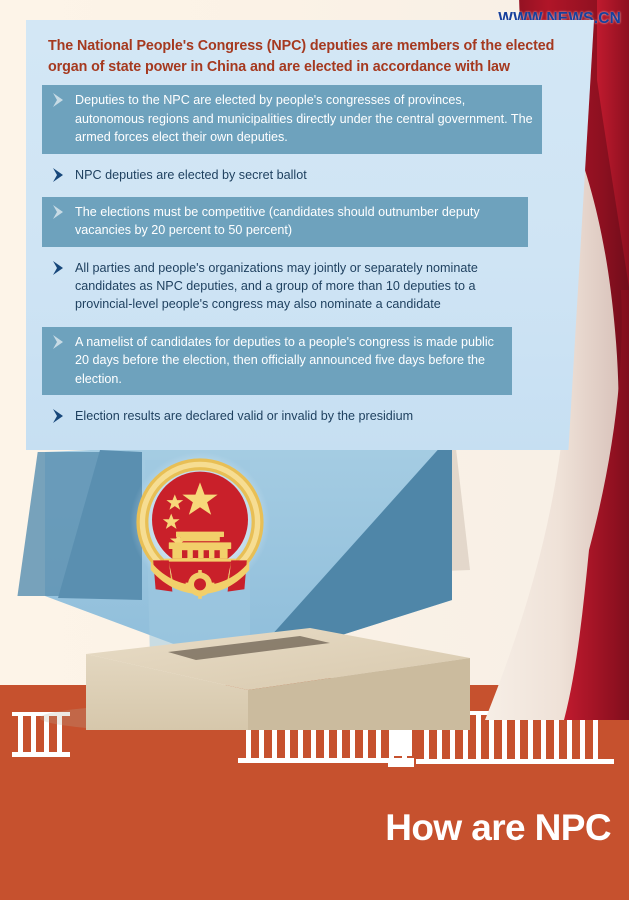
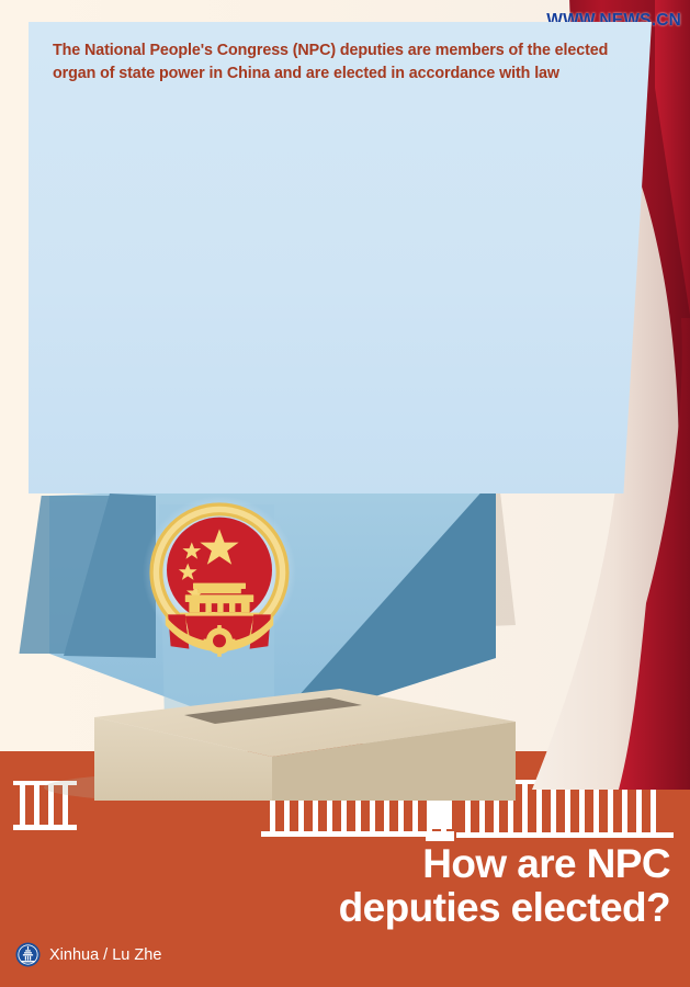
  WWW.NEWS.CN
  The National People's Congress (NPC) deputies are members of the elected organ of state power in China and are elected in accordance with law
- Deputies to the NPC are elected by people's congresses of provinces, autonomous regions and municipalities directly under the central government. The armed forces elect their own deputies.
- NPC deputies are elected by secret ballot
- The elections must be competitive (candidates should outnumber deputy vacancies by 20 percent to 50 percent)
- All parties and people's organizations may jointly or separately nominate candidates as NPC deputies, and a group of more than 10 deputies to a provincial-level people's congress may also nominate a candidate
- A namelist of candidates for deputies to a people's congress is made public 20 days before the election, then officially announced five days before the election.
- Election results are declared valid or invalid by the presidium
  How are NPC
+ deputies elected?
+ Xinhua / Lu Zhe
